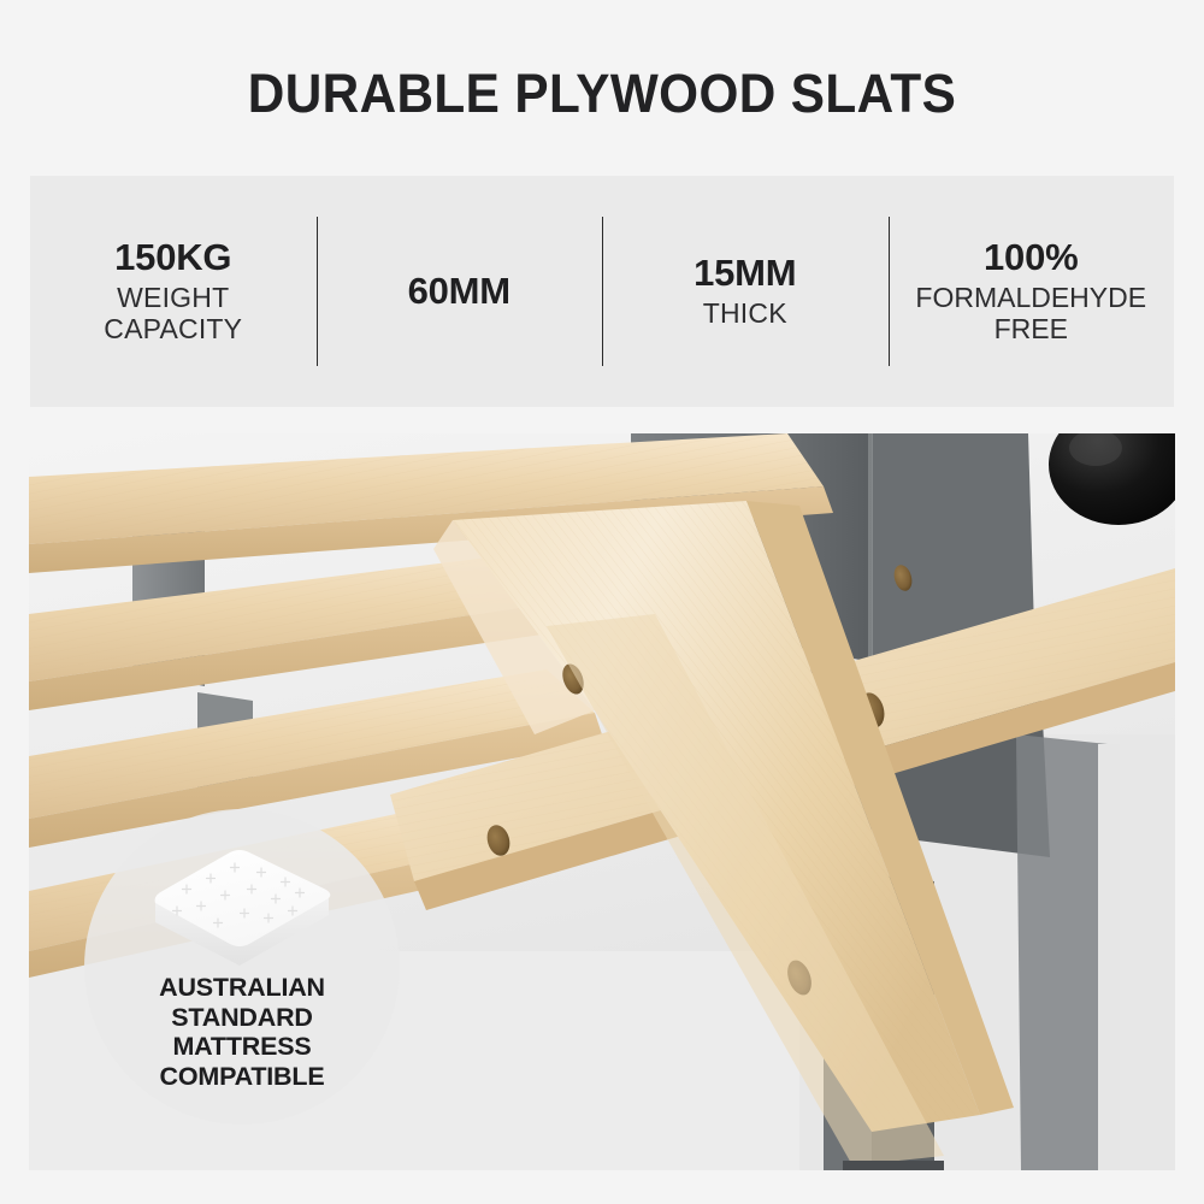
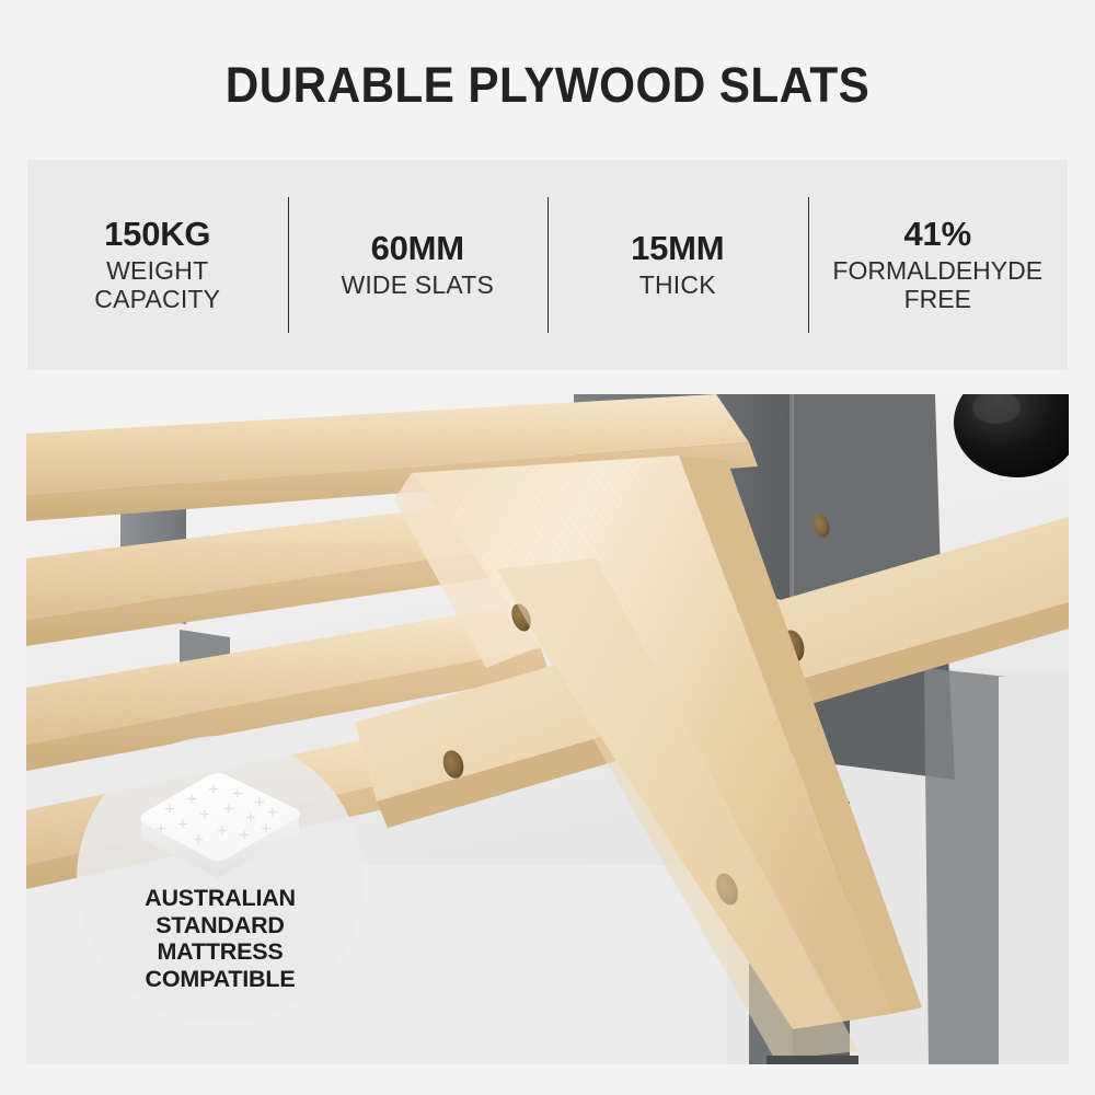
  DURABLE PLYWOOD SLATS
  150KG
  WEIGHT
  CAPACITY
  60MM
+ WIDE SLATS
  15MM
  THICK
- 100%
+ 41%
  FORMALDEHYDE
  FREE
  AUSTRALIAN
  STANDARD
  MATTRESS
  COMPATIBLE
